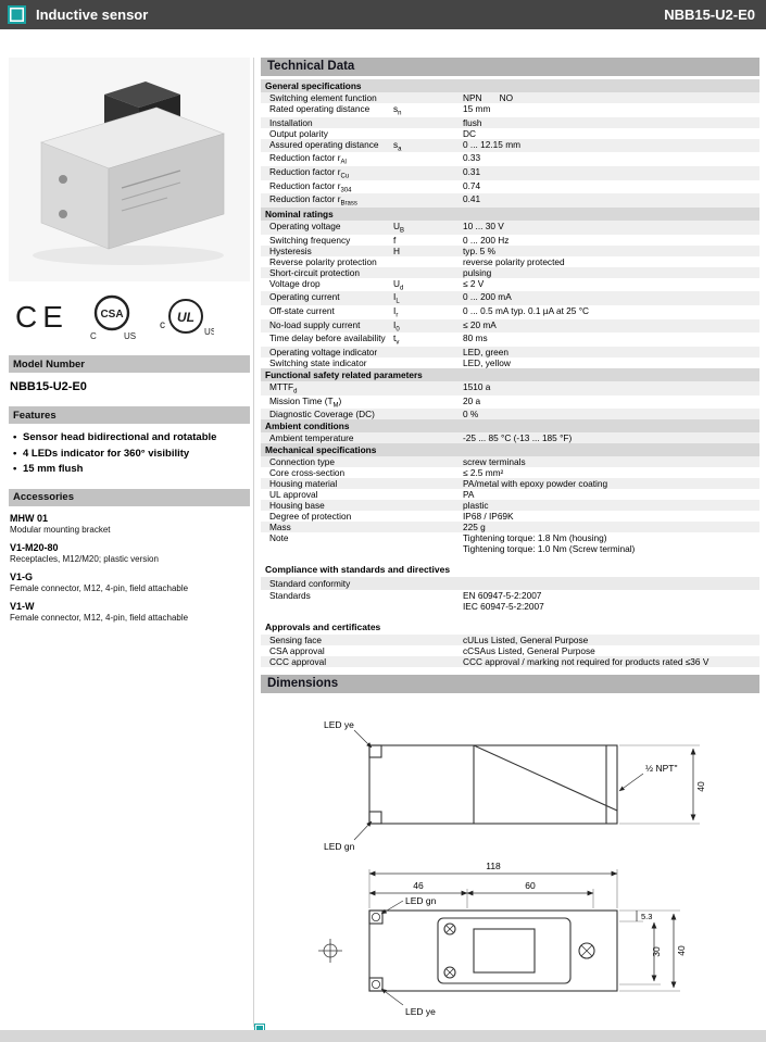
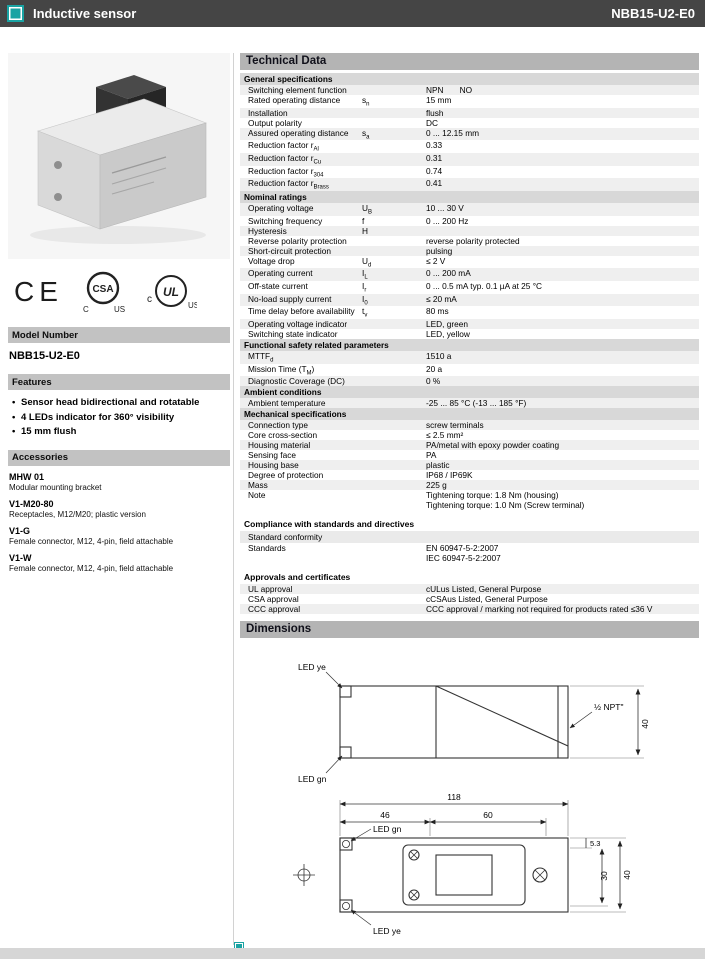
  Inductive sensor
  NBB15-U2-E0
  CE
  CSA
  C
  US
  c
  UL
  US
  Model Number
  NBB15-U2-E0
  Features
  Sensor head bidirectional and rotatable
  4 LEDs indicator for 360° visibility
  15 mm flush
  Accessories
  MHW 01
  Modular mounting bracket
  V1-M20-80
  Receptacles, M12/M20; plastic version
  V1-G
  Female connector, M12, 4-pin, field attachable
  V1-W
  Female connector, M12, 4-pin, field attachable
  Technical Data
  General specifications
  Switching element function
  NPN NO
  Rated operating distance
  15 mm
  Installation
  flush
  Output polarity
  DC
  Assured operating distance
  0 ... 12.15 mm
  Reduction factor r
  0.33
  Reduction factor r
  0.31
  Reduction factor r
  0.74
  Reduction factor r
  0.41
  Nominal ratings
  Operating voltage
  10 ... 30 V
  Switching frequency
  f
  0 ... 200 Hz
  Hysteresis
  H
- typ. 5 %
  Reverse polarity protection
  reverse polarity protected
  Short-circuit protection
  pulsing
  Voltage drop
  ≤ 2 V
  Operating current
  0 ... 200 mA
  Off-state current
  0 ... 0.5 mA typ. 0.1 µA at 25 °C
  No-load supply current
  ≤ 20 mA
  Time delay before availability
  80 ms
  Operating voltage indicator
  LED, green
  Switching state indicator
  LED, yellow
  Functional safety related parameters
  MTTF
  1510 a
  Mission Time (T )
  20 a
  Diagnostic Coverage (DC)
  0 %
  Ambient conditions
  Ambient temperature
  -25 ... 85 °C (-13 ... 185 °F)
  Mechanical specifications
  Connection type
  screw terminals
  Core cross-section
  ≤ 2.5 mm²
  Housing material
  PA/metal with epoxy powder coating
- UL approval
+ Sensing face
  PA
  Housing base
  plastic
  Degree of protection
  IP68 / IP69K
  Mass
  225 g
  Note
  Tightening torque: 1.8 Nm (housing)
  Tightening torque: 1.0 Nm (Screw terminal)
  Compliance with standards and directives
  Standard conformity
  Standards
  EN 60947-5-2:2007
  IEC 60947-5-2:2007
  Approvals and certificates
- Sensing face
+ UL approval
  cULus Listed, General Purpose
  CSA approval
  cCSAus Listed, General Purpose
  CCC approval
  CCC approval / marking not required for products rated ≤36 V
  Dimensions
  LED ye
  LED gn
  ½ NPT"
  118
  46
  60
  LED gn
  LED ye
  5.3
